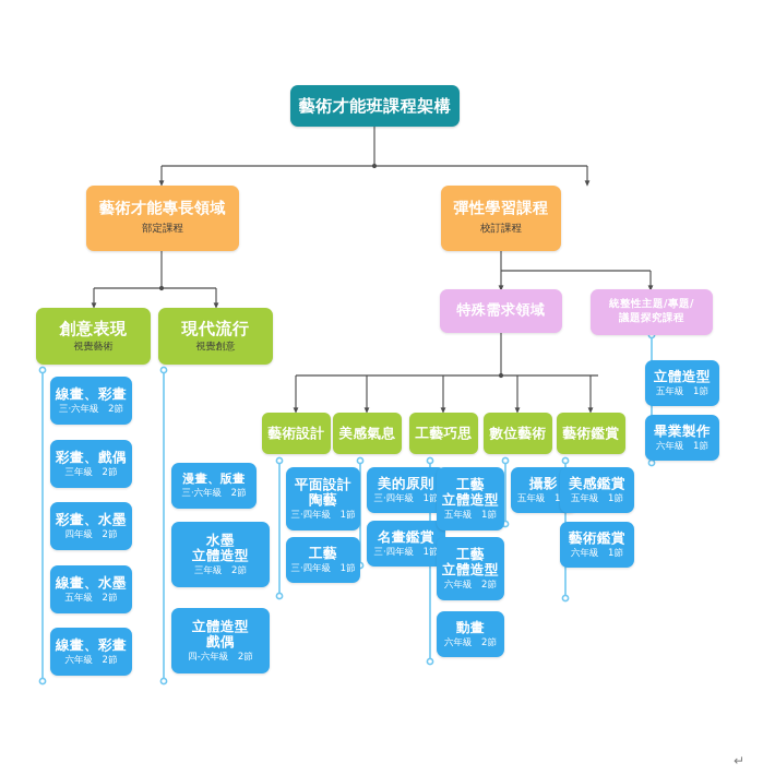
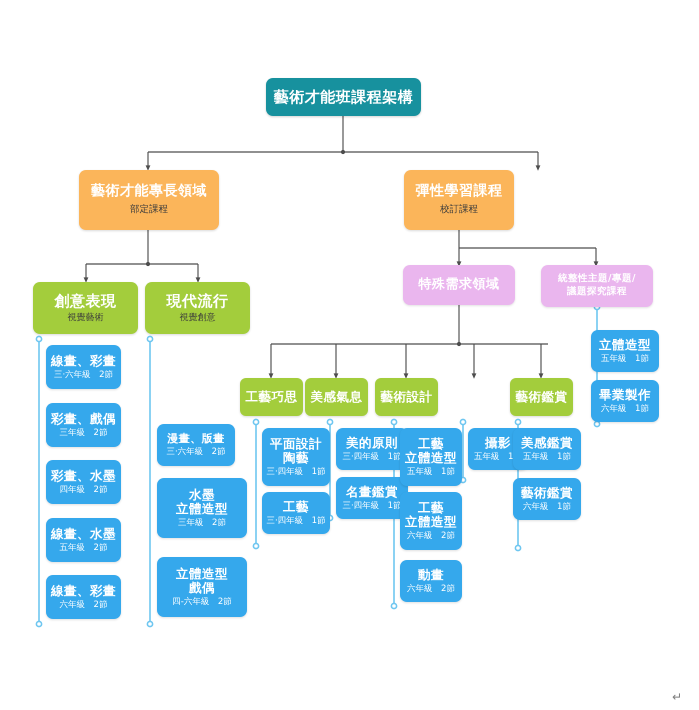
  藝術才能班課程架構
  藝術才能專長領域
  部定課程
  彈性學習課程
  校訂課程
  創意表現
  視覺藝術
  現代流行
  視覺創意
  特殊需求領域
  統整性主題/專題/
  議題探究課程
- 藝術設計
+ 工藝巧思
  美感氣息
- 工藝巧思
+ 藝術設計
- 數位藝術
  藝術鑑賞
  線畫、彩畫
  三·六年級 2節
  彩畫、戲偶
  三年級 2節
  彩畫、水墨
  四年級 2節
  線畫、水墨
  五年級 2節
  線畫、彩畫
  六年級 2節
  漫畫、版畫
  三·六年級 2節
  水墨
  立體造型
  三年級 2節
  立體造型
  戲偶
  四-六年級 2節
  平面設計
  陶藝
  三·四年級 1節
  工藝
  三·四年級 1節
  美的原則
  三·四年級 1節
  名畫鑑賞
  三·四年級 1節
  工藝
  立體造型
  五年級 1節
  工藝
  立體造型
  六年級 2節
  動畫
  六年級 2節
  攝影
  五年級 1
  美感鑑賞
  五年級 1節
  藝術鑑賞
  六年級 1節
  立體造型
  五年級 1節
  畢業製作
  六年級 1節
  ↵
